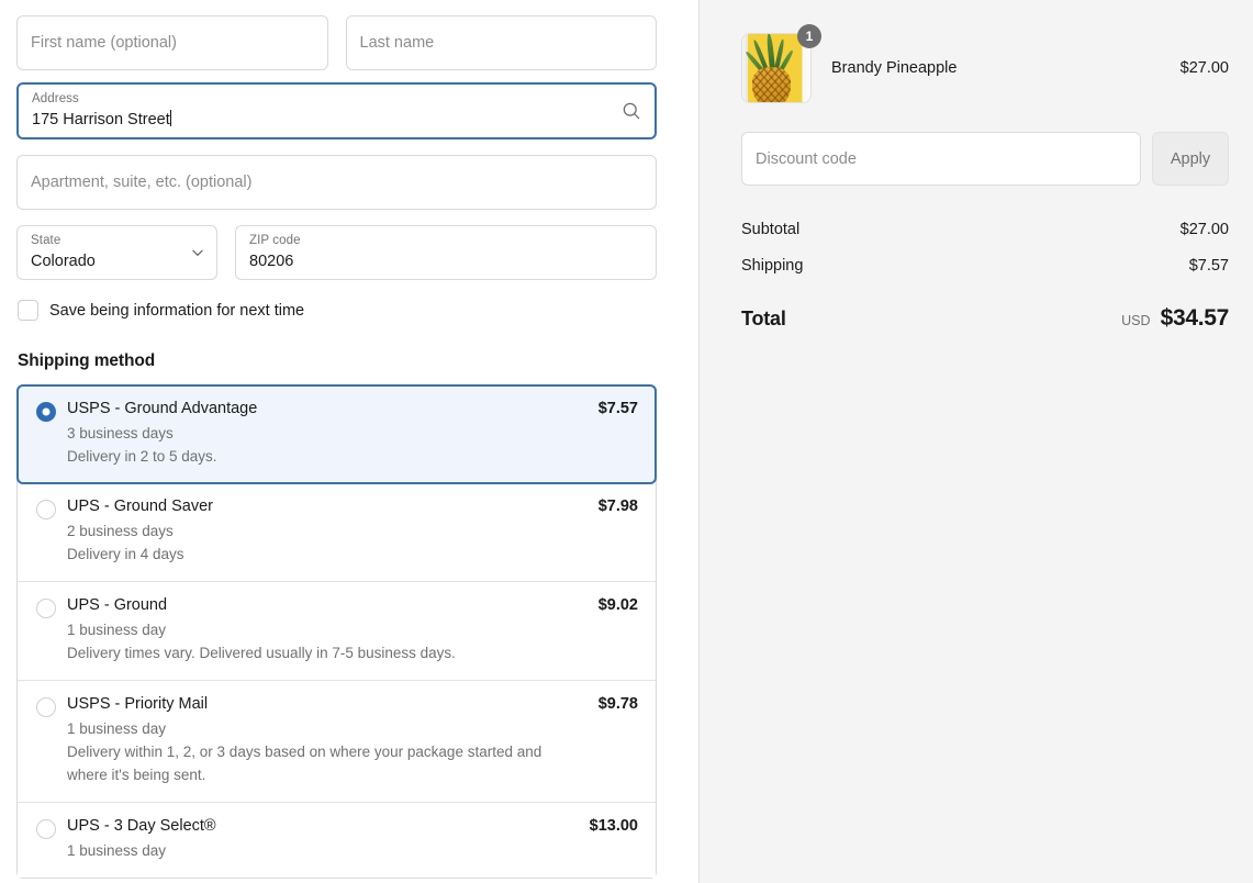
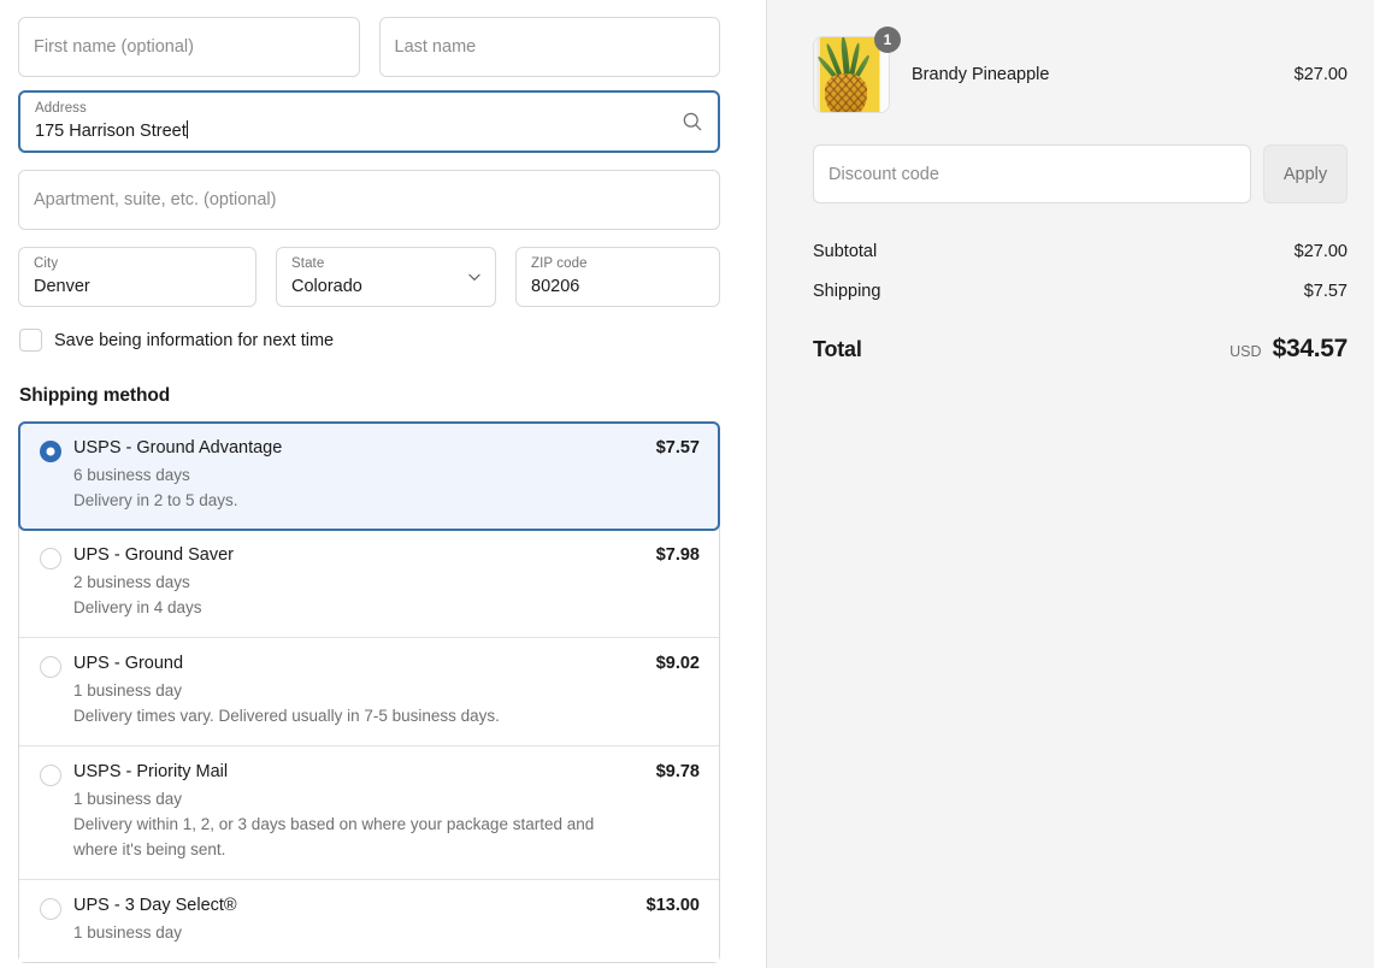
  First name (optional)
  Last name
  Address
  175 Harrison Street
  Apartment, suite, etc. (optional)
+ City
+ Denver
  State
  Colorado
  ZIP code
  80206
  Save being information for next time
  Shipping method
  USPS - Ground Advantage
  $7.57
- 3 business days
+ 6 business days
  Delivery in 2 to 5 days.
  UPS - Ground Saver
  $7.98
  2 business days
  Delivery in 4 days
  UPS - Ground
  $9.02
  1 business day
  Delivery times vary. Delivered usually in 7-5 business days.
  USPS - Priority Mail
  $9.78
  1 business day
  Delivery within 1, 2, or 3 days based on where your package started and where it's being sent.
  UPS - 3 Day Select®
  $13.00
  1 business day
  1
  Brandy Pineapple
  $27.00
  Discount code
  Apply
  Subtotal
  $27.00
  Shipping
  $7.57
  Total
  USD
  $34.57
